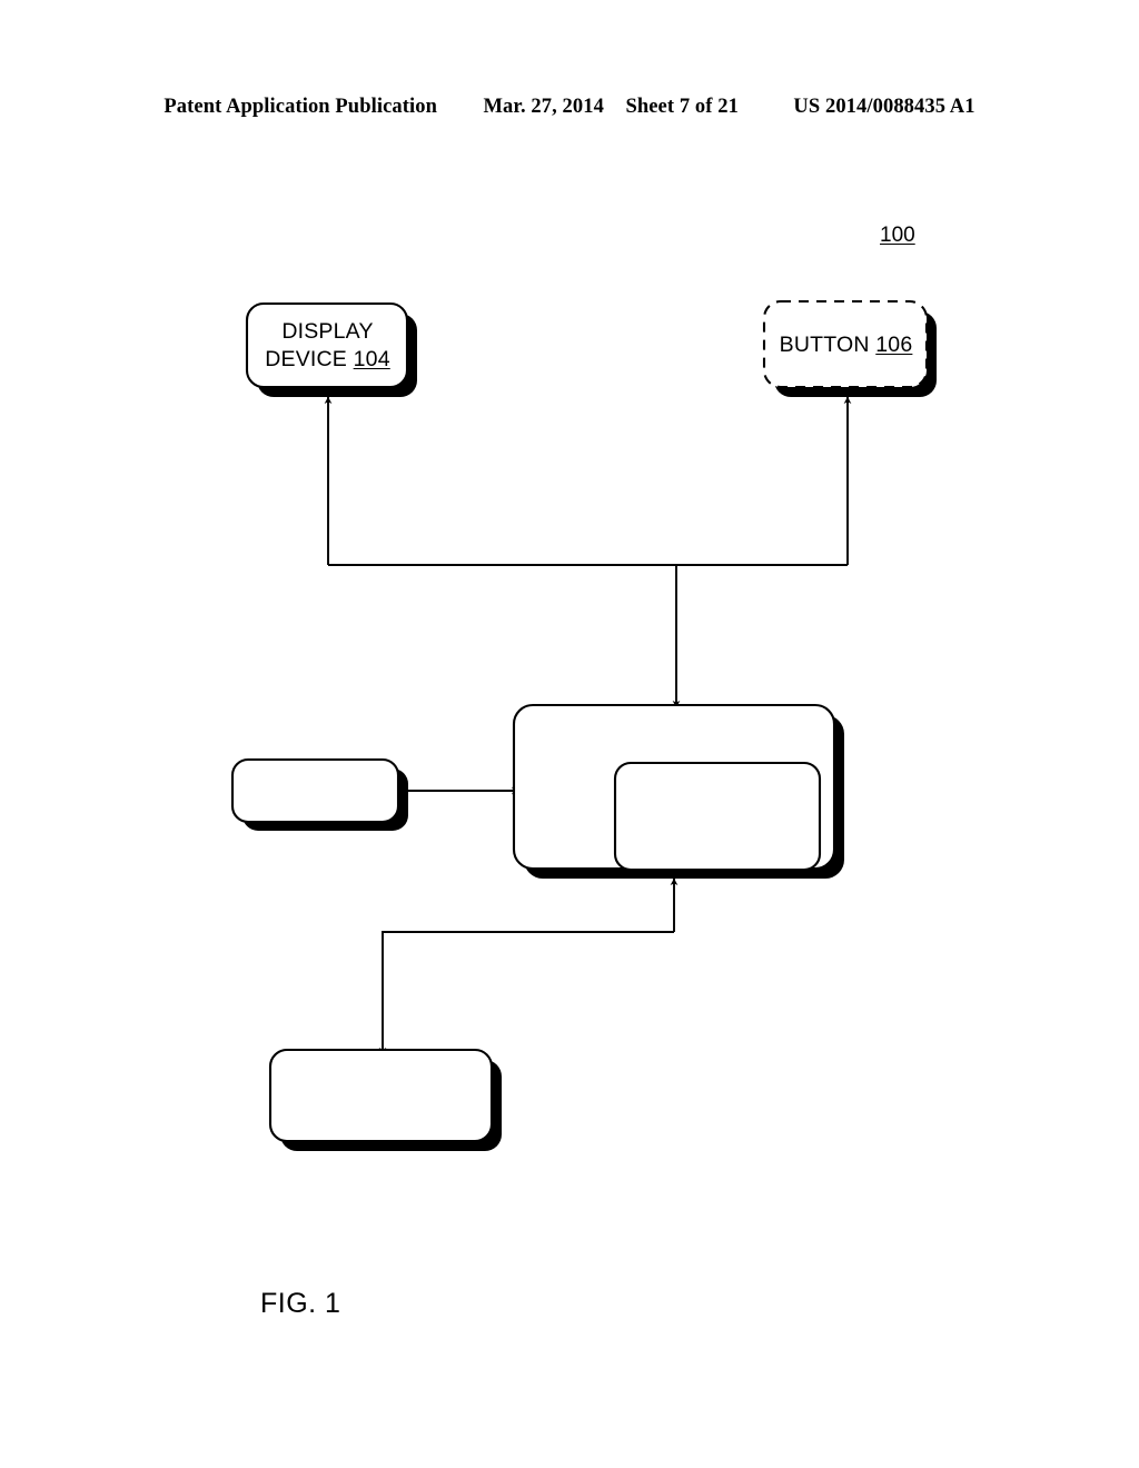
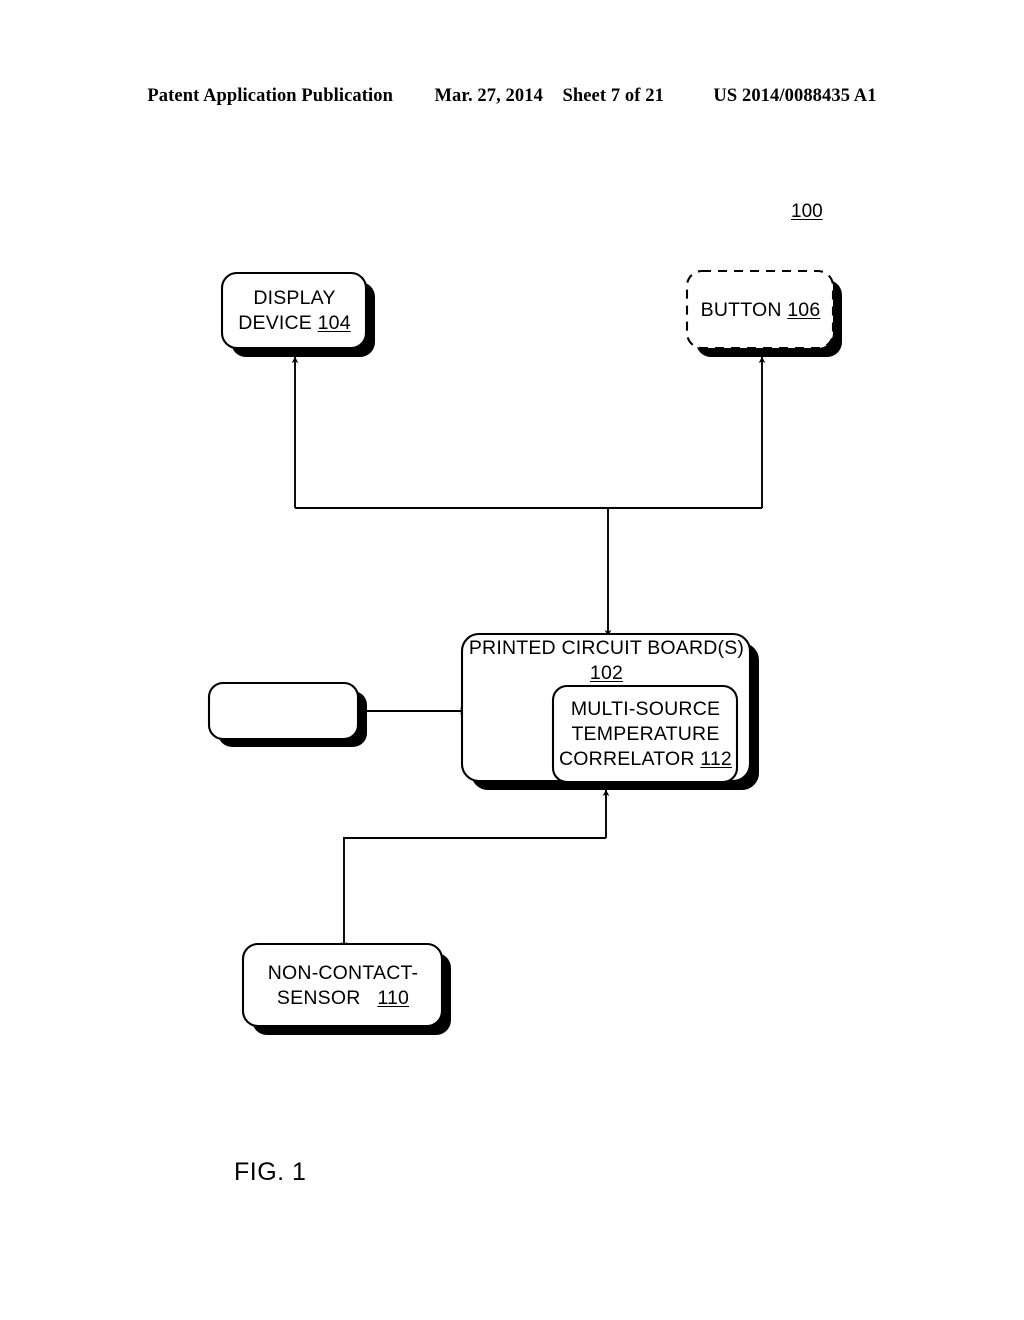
  Patent Application Publication Mar. 27, 2014 Sheet 7 of 21 US 2014/0088435 A1
  100
  DISPLAY
  DEVICE 104
  BUTTON 106
+ PRINTED CIRCUIT BOARD(S)
+ 102
+ MULTI-SOURCE
+ TEMPERATURE
+ CORRELATOR 112
+ NON-CONTACT-
+ SENSOR 110
  FIG. 1
